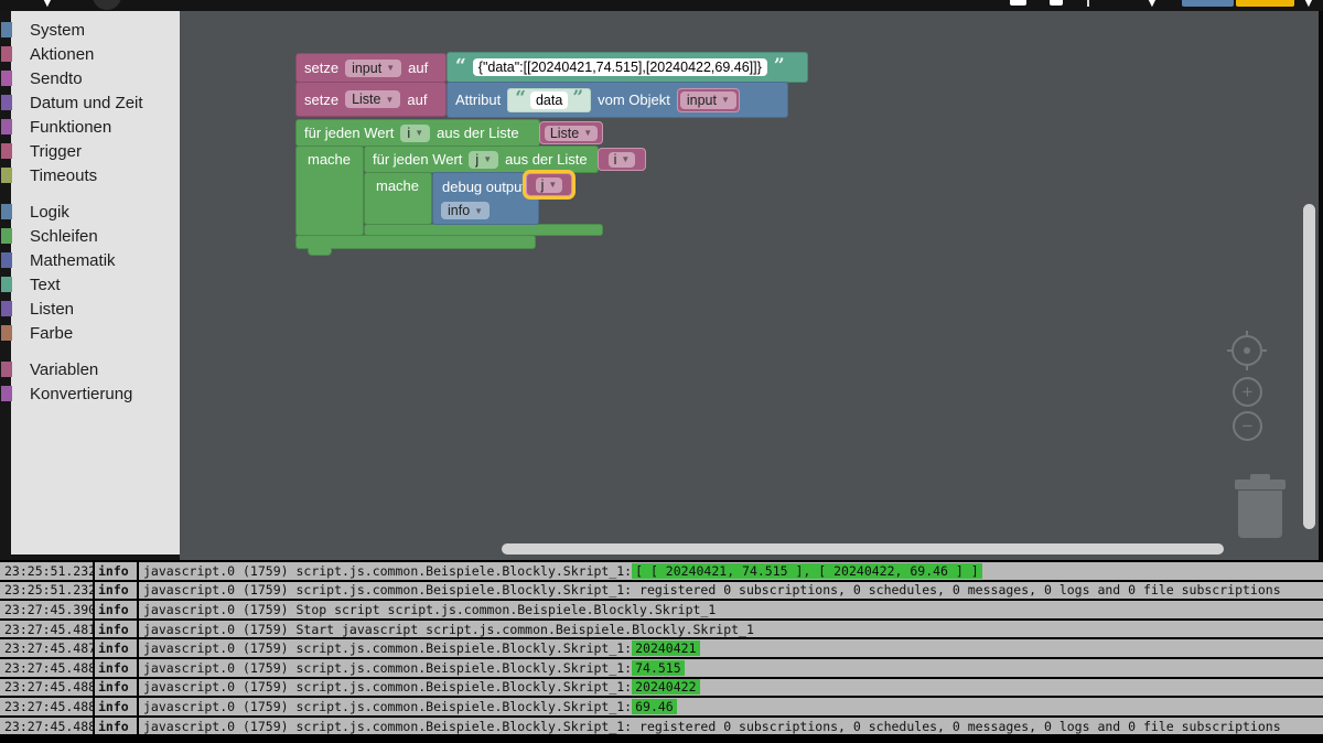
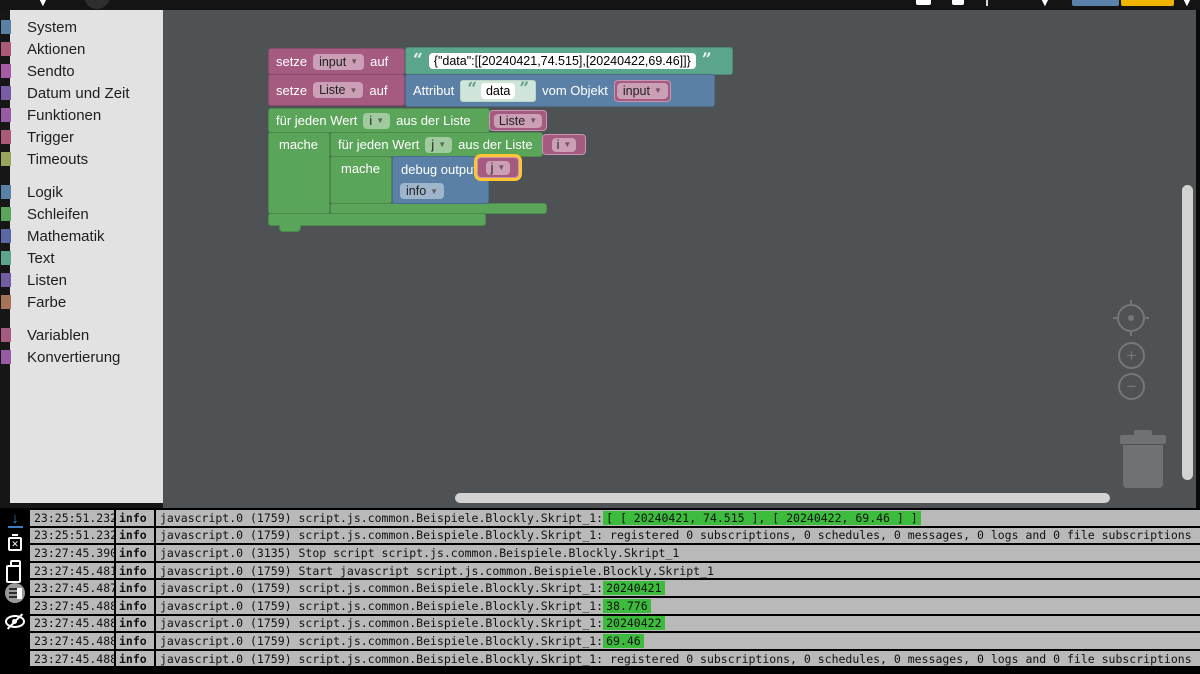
  ▼
  ▼
  ▼
  System
  Aktionen
  Sendto
  Datum und Zeit
  Funktionen
  Trigger
  Timeouts
  Logik
  Schleifen
  Mathematik
  Text
  Listen
  Farbe
  Variablen
  Konvertierung
  setze
  input
  ▼
  auf
  “
  {"data":[[20240421,74.515],[20240422,69.46]]}
  ”
  setze
  Liste
  ▼
  auf
  Attribut
  “
  data
  ”
  vom Objekt
  input
  ▼
  für jeden Wert
  i
  ▼
  aus der Liste
  Liste
  ▼
  mache
  für jeden Wert
  j
  ▼
  aus der Liste
  i
  ▼
  mache
  debug output
  info
  ▼
  j
  ▼
  +
  −
+ ↓
+ ✕
  23:25:51.232
  info
  javascript.0 (1759) script.js.common.Beispiele.Blockly.Skript_1:
  [ [ 20240421, 74.515 ], [ 20240422, 69.46 ] ]
  23:25:51.232
  info
  javascript.0 (1759) script.js.common.Beispiele.Blockly.Skript_1: registered 0 subscriptions, 0 schedules, 0 messages, 0 logs and 0 file subscriptions
  23:27:45.390
  info
- javascript.0 (1759) Stop script script.js.common.Beispiele.Blockly.Skript_1
+ javascript.0 (3135) Stop script script.js.common.Beispiele.Blockly.Skript_1
  23:27:45.481
  info
  javascript.0 (1759) Start javascript script.js.common.Beispiele.Blockly.Skript_1
  23:27:45.487
  info
  javascript.0 (1759) script.js.common.Beispiele.Blockly.Skript_1:
  20240421
  23:27:45.488
  info
  javascript.0 (1759) script.js.common.Beispiele.Blockly.Skript_1:
- 74.515
+ 38.776
  23:27:45.488
  info
  javascript.0 (1759) script.js.common.Beispiele.Blockly.Skript_1:
  20240422
  23:27:45.488
  info
  javascript.0 (1759) script.js.common.Beispiele.Blockly.Skript_1:
  69.46
  23:27:45.488
  info
  javascript.0 (1759) script.js.common.Beispiele.Blockly.Skript_1: registered 0 subscriptions, 0 schedules, 0 messages, 0 logs and 0 file subscriptions
